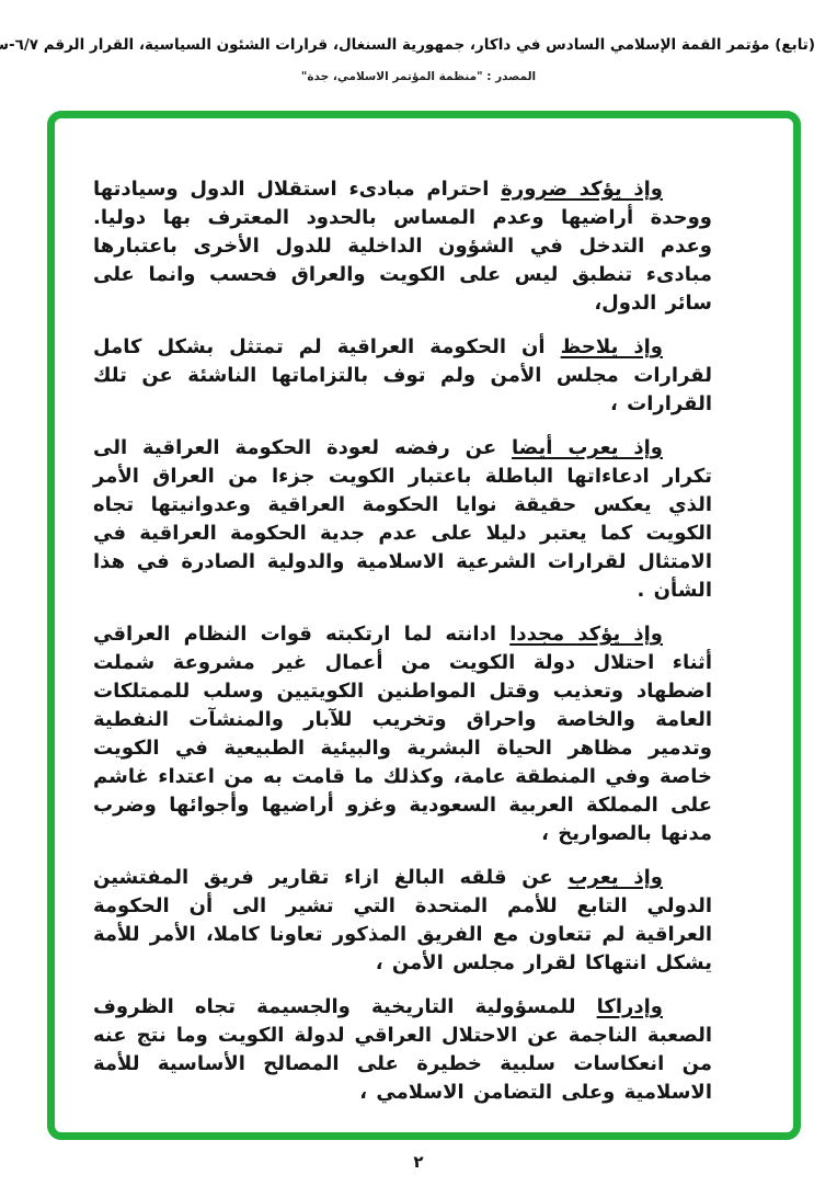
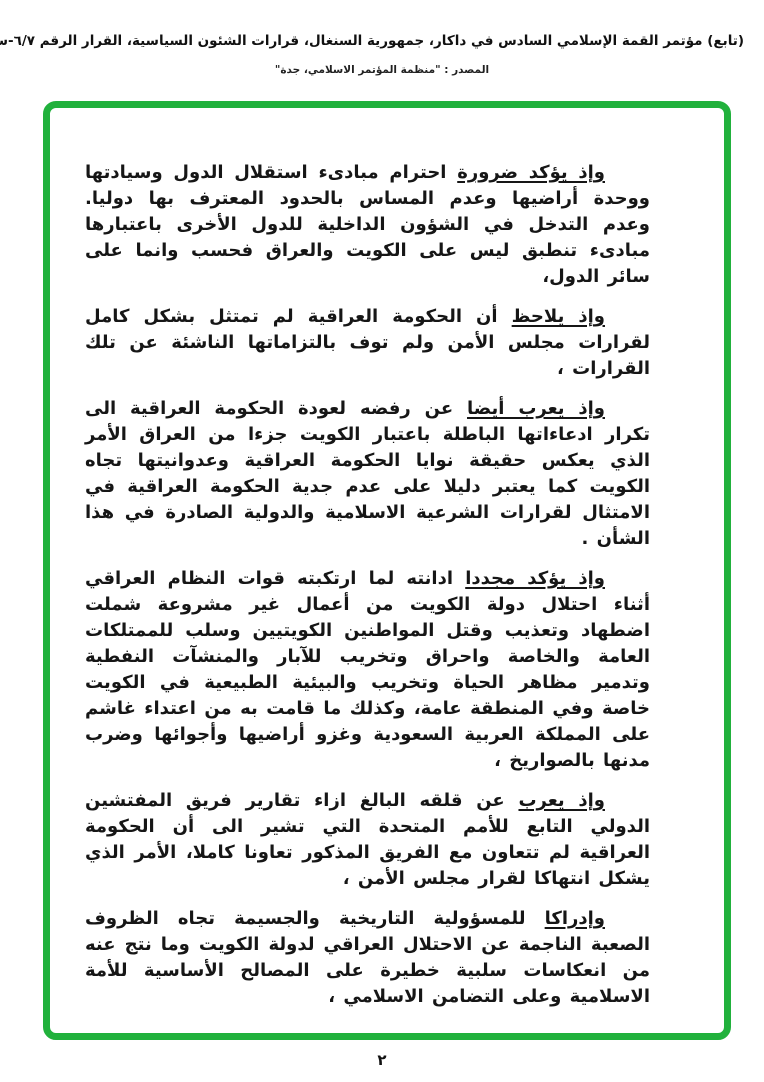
  (تابع) مؤتمر القمة الإسلامي السادس في داكار، جمهورية السنغال، قرارات الشئون السياسية، القرار الرقم ٦/٧-
  المصدر : "منظمة المؤتمر الاسلامي، جدة"
  وإذ يؤكد ضرورة احترام مبادىء استقلال الدول وسيادتها ووحدة أراضيها وعدم المساس بالحدود المعترف بها دوليا. وعدم التدخل في الشؤون الداخلية للدول الأخرى باعتبارها مبادىء تنطبق ليس على الكويت والعراق فحسب وانما على سائر الدول،
  وإذ يلاحظ أن الحكومة العراقية لم تمتثل بشكل كامل لقرارات مجلس الأمن ولم توف بالتزاماتها الناشئة عن تلك القرارات ،
  وإذ يعرب أيضا عن رفضه لعودة الحكومة العراقية الى تكرار ادعاءاتها الباطلة باعتبار الكويت جزءا من العراق الأمر الذي يعكس حقيقة نوايا الحكومة العراقية وعدوانيتها تجاه الكويت كما يعتبر دليلا على عدم جدية الحكومة العراقية في الامتثال لقرارات الشرعية الاسلامية والدولية الصادرة في هذا الشأن .
- وإذ يؤكد مجددا ادانته لما ارتكبته قوات النظام العراقي أثناء احتلال دولة الكويت من أعمال غير مشروعة شملت اضطهاد وتعذيب وقتل المواطنين الكويتيين وسلب للممتلكات العامة والخاصة واحراق وتخريب للآبار والمنشآت النفطية وتدمير مظاهر الحياة البشرية والبيئية الطبيعية في الكويت خاصة وفي المنطقة عامة، وكذلك ما قامت به من اعتداء غاشم على المملكة العربية السعودية وغزو أراضيها وأجوائها وضرب مدنها بالصواريخ ،
+ وإذ يؤكد مجددا ادانته لما ارتكبته قوات النظام العراقي أثناء احتلال دولة الكويت من أعمال غير مشروعة شملت اضطهاد وتعذيب وقتل المواطنين الكويتيين وسلب للممتلكات العامة والخاصة واحراق وتخريب للآبار والمنشآت النفطية وتدمير مظاهر الحياة وتخريب والبيئية الطبيعية في الكويت خاصة وفي المنطقة عامة، وكذلك ما قامت به من اعتداء غاشم على المملكة العربية السعودية وغزو أراضيها وأجوائها وضرب مدنها بالصواريخ ،
- وإذ يعرب عن قلقه البالغ ازاء تقارير فريق المفتشين الدولي التابع للأمم المتحدة التي تشير الى أن الحكومة العراقية لم تتعاون مع الفريق المذكور تعاونا كاملا، الأمر للأمة يشكل انتهاكا لقرار مجلس الأمن ،
+ وإذ يعرب عن قلقه البالغ ازاء تقارير فريق المفتشين الدولي التابع للأمم المتحدة التي تشير الى أن الحكومة العراقية لم تتعاون مع الفريق المذكور تعاونا كاملا، الأمر الذي يشكل انتهاكا لقرار مجلس الأمن ،
  وإدراكا للمسؤولية التاريخية والجسيمة تجاه الظروف الصعبة الناجمة عن الاحتلال العراقي لدولة الكويت وما نتج عنه من انعكاسات سلبية خطيرة على المصالح الأساسية للأمة الاسلامية وعلى التضامن الاسلامي ،
  ٢
